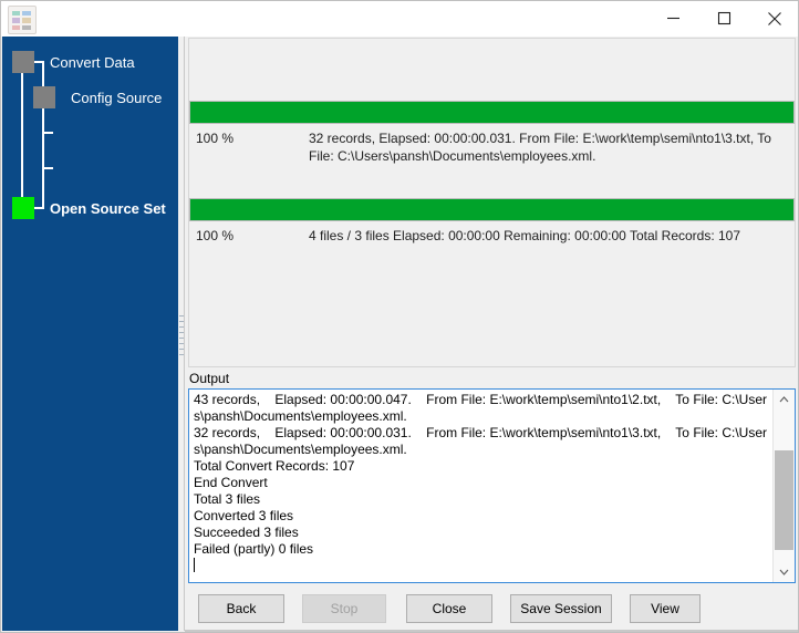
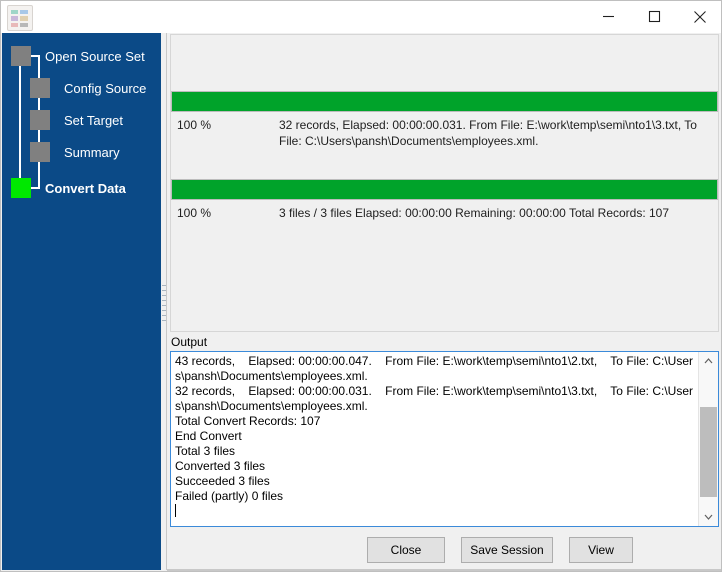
- Convert Data
+ Open Source Set
  Config Source
+ Set Target
+ Summary
- Open Source Set
+ Convert Data
  100 %
  32 records, Elapsed: 00:00:00.031. From File: E:\work\temp\semi\nto1\3.txt, To File: C:\Users\pansh\Documents\employees.xml.
  100 %
- 4 files / 3 files Elapsed: 00:00:00 Remaining: 00:00:00 Total Records: 107
+ 3 files / 3 files Elapsed: 00:00:00 Remaining: 00:00:00 Total Records: 107
  Output
  43 records, Elapsed: 00:00:00.047. From File: E:\work\temp\semi\nto1\2.txt, To File: C:\Users\pansh\Documents\employees.xml.
  32 records, Elapsed: 00:00:00.031. From File: E:\work\temp\semi\nto1\3.txt, To File: C:\Users\pansh\Documents\employees.xml.
  Total Convert Records: 107
  End Convert
  Total 3 files
  Converted 3 files
  Succeeded 3 files
  Failed (partly) 0 files
- Back
- Stop
  Close
  Save Session
  View
